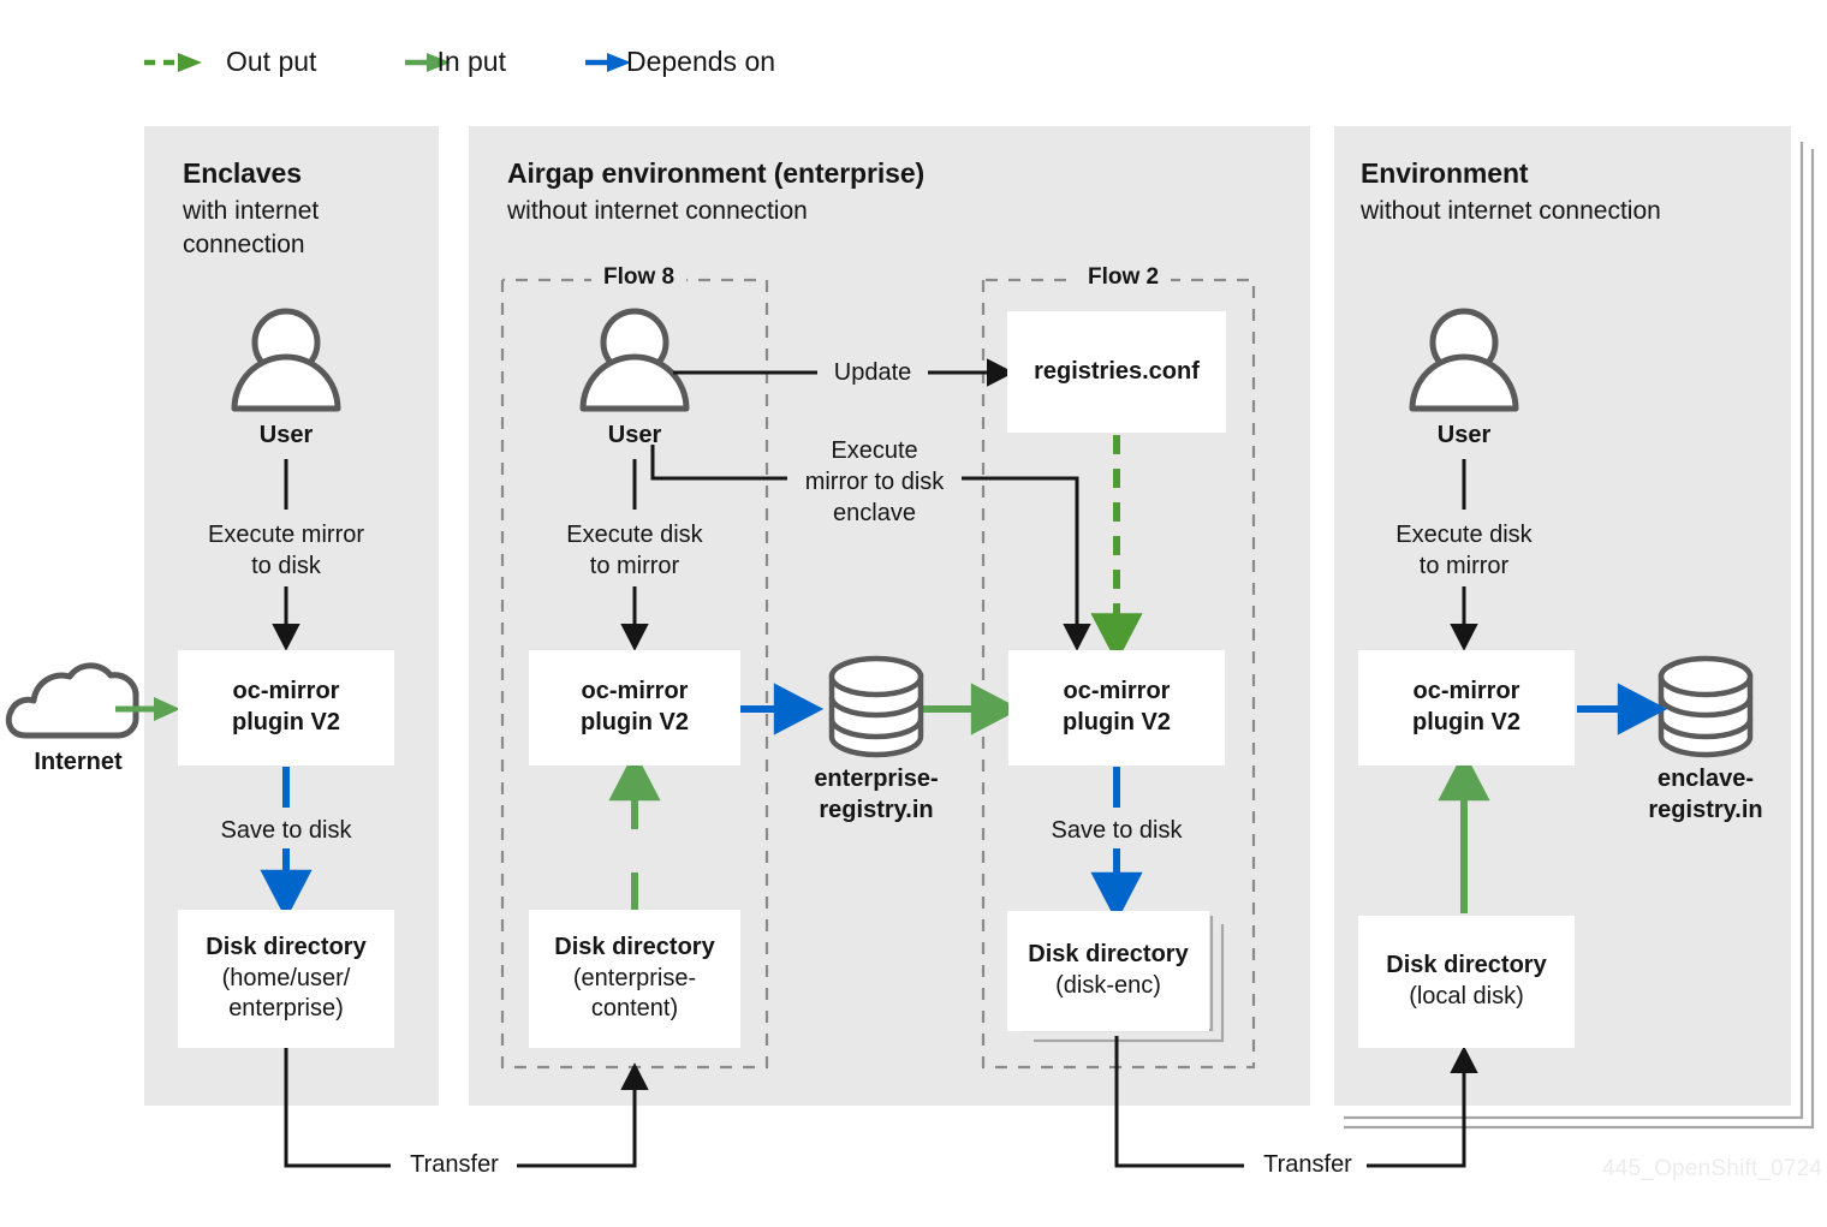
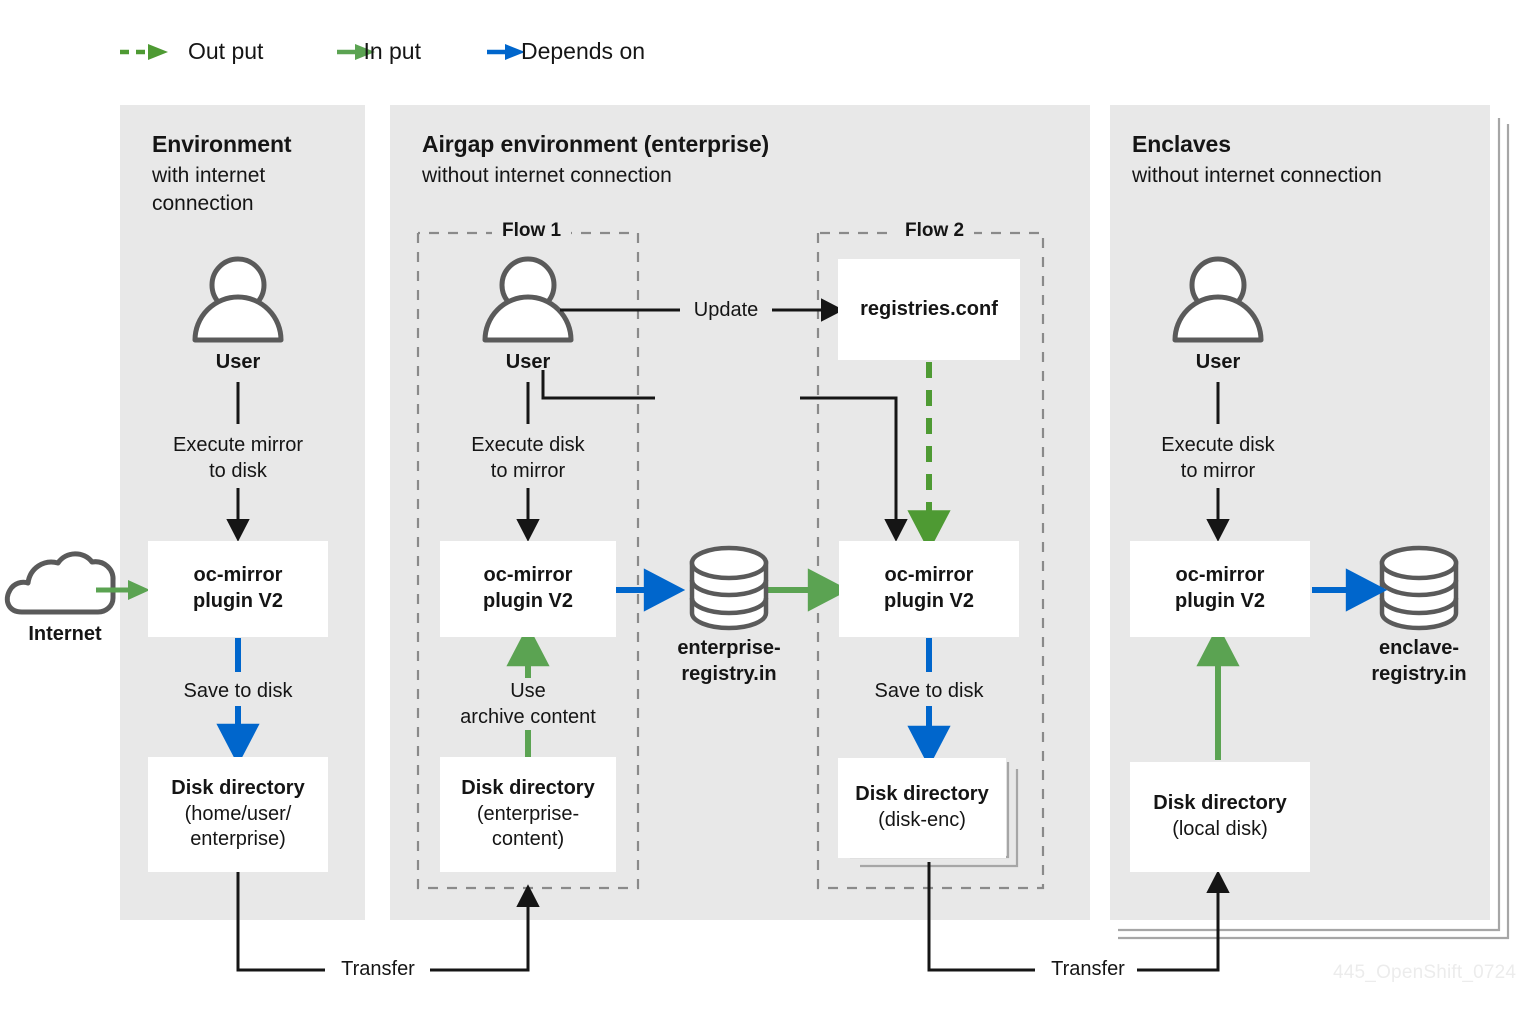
  Out put
  In put
  Depends on
- Enclaves
+ Environment
  with internet
  connection
  Airgap environment (enterprise)
  without internet connection
- Environment
+ Enclaves
  without internet connection
- Flow 8
+ Flow 1
  Flow 2
  Internet
  User
  User
  User
  oc-mirror
  plugin V2
  Disk directory
  (home/user/
  enterprise)
  oc-mirror
  plugin V2
  Disk directory
  (enterprise-
  content)
  registries.conf
  oc-mirror
  plugin V2
  Disk directory
  (disk-enc)
  oc-mirror
  plugin V2
  Disk directory
  (local disk)
  enterprise-
  registry.in
  enclave-
  registry.in
  Execute mirror
  to disk
  Save to disk
  Execute disk
  to mirror
+ Use
+ archive content
  Update
- Execute
- mirror to disk
- enclave
  Save to disk
  Execute disk
  to mirror
  Transfer
  Transfer
